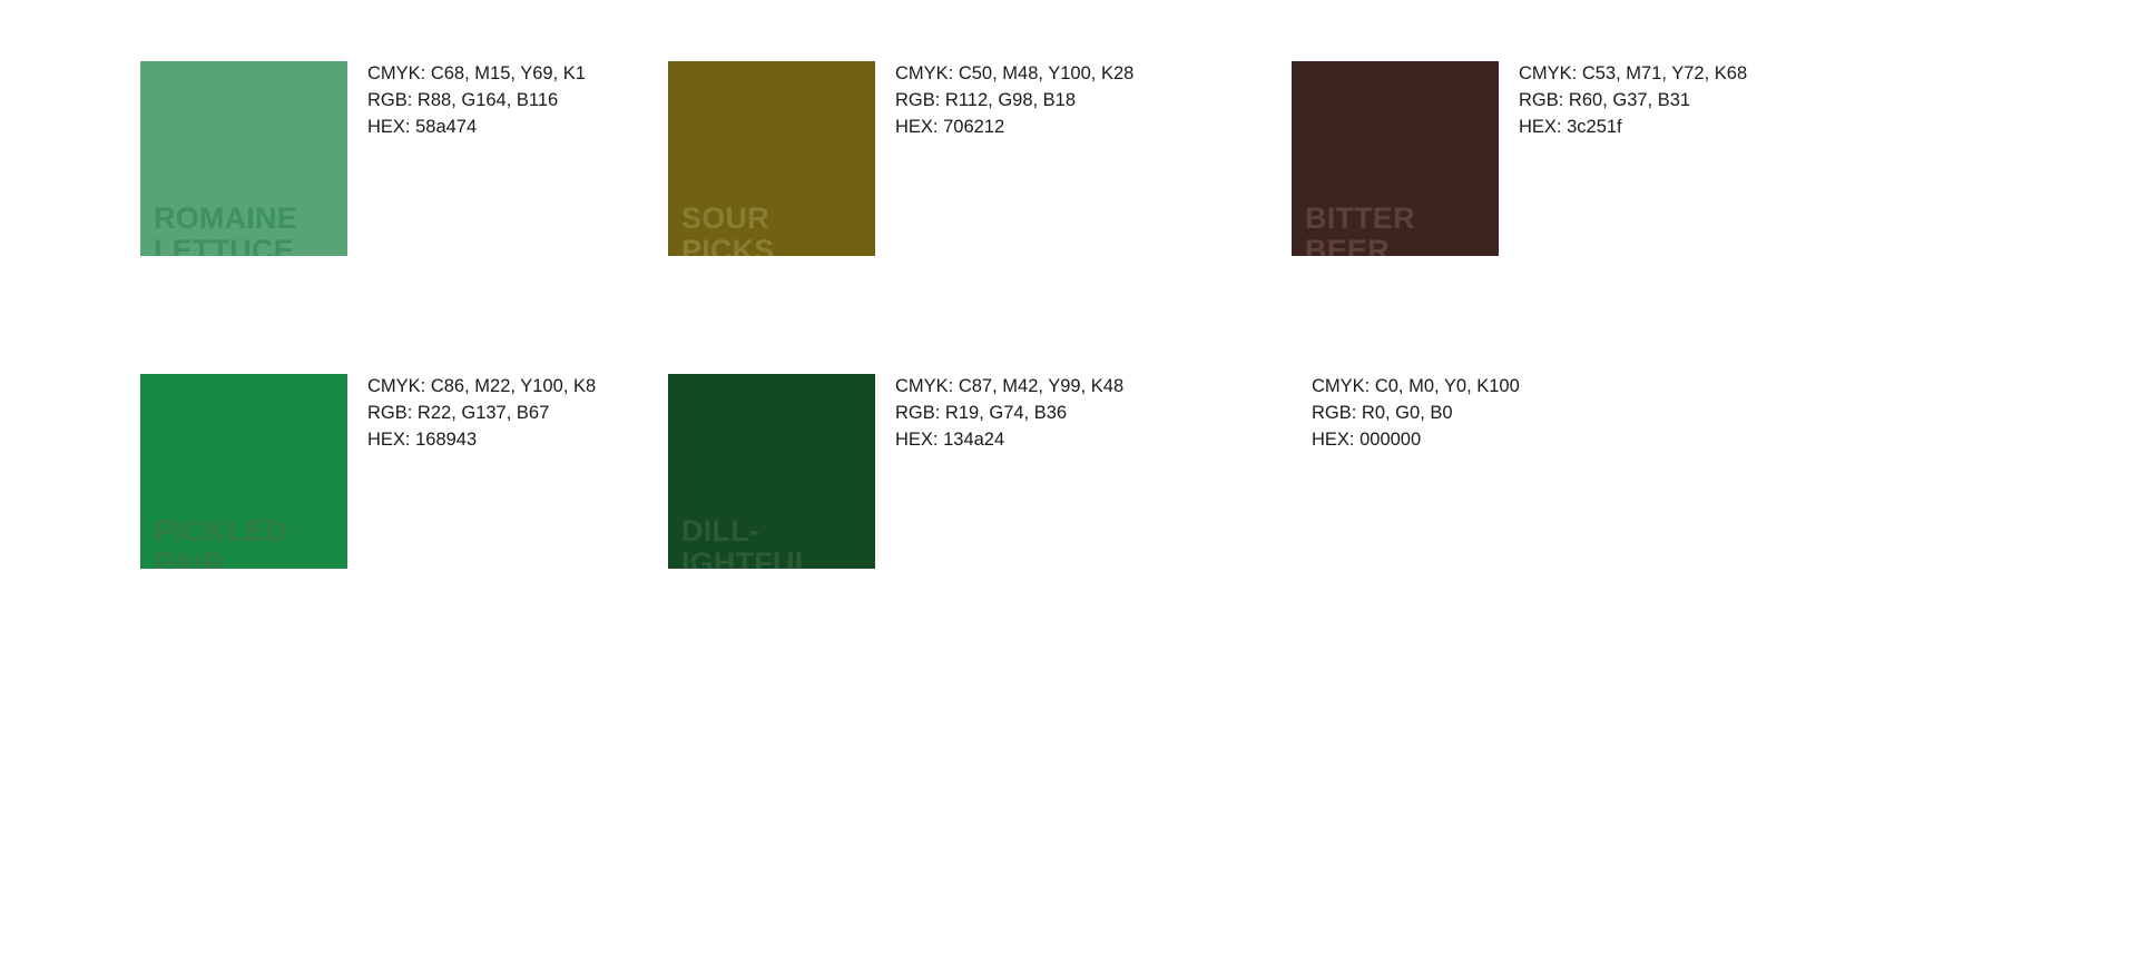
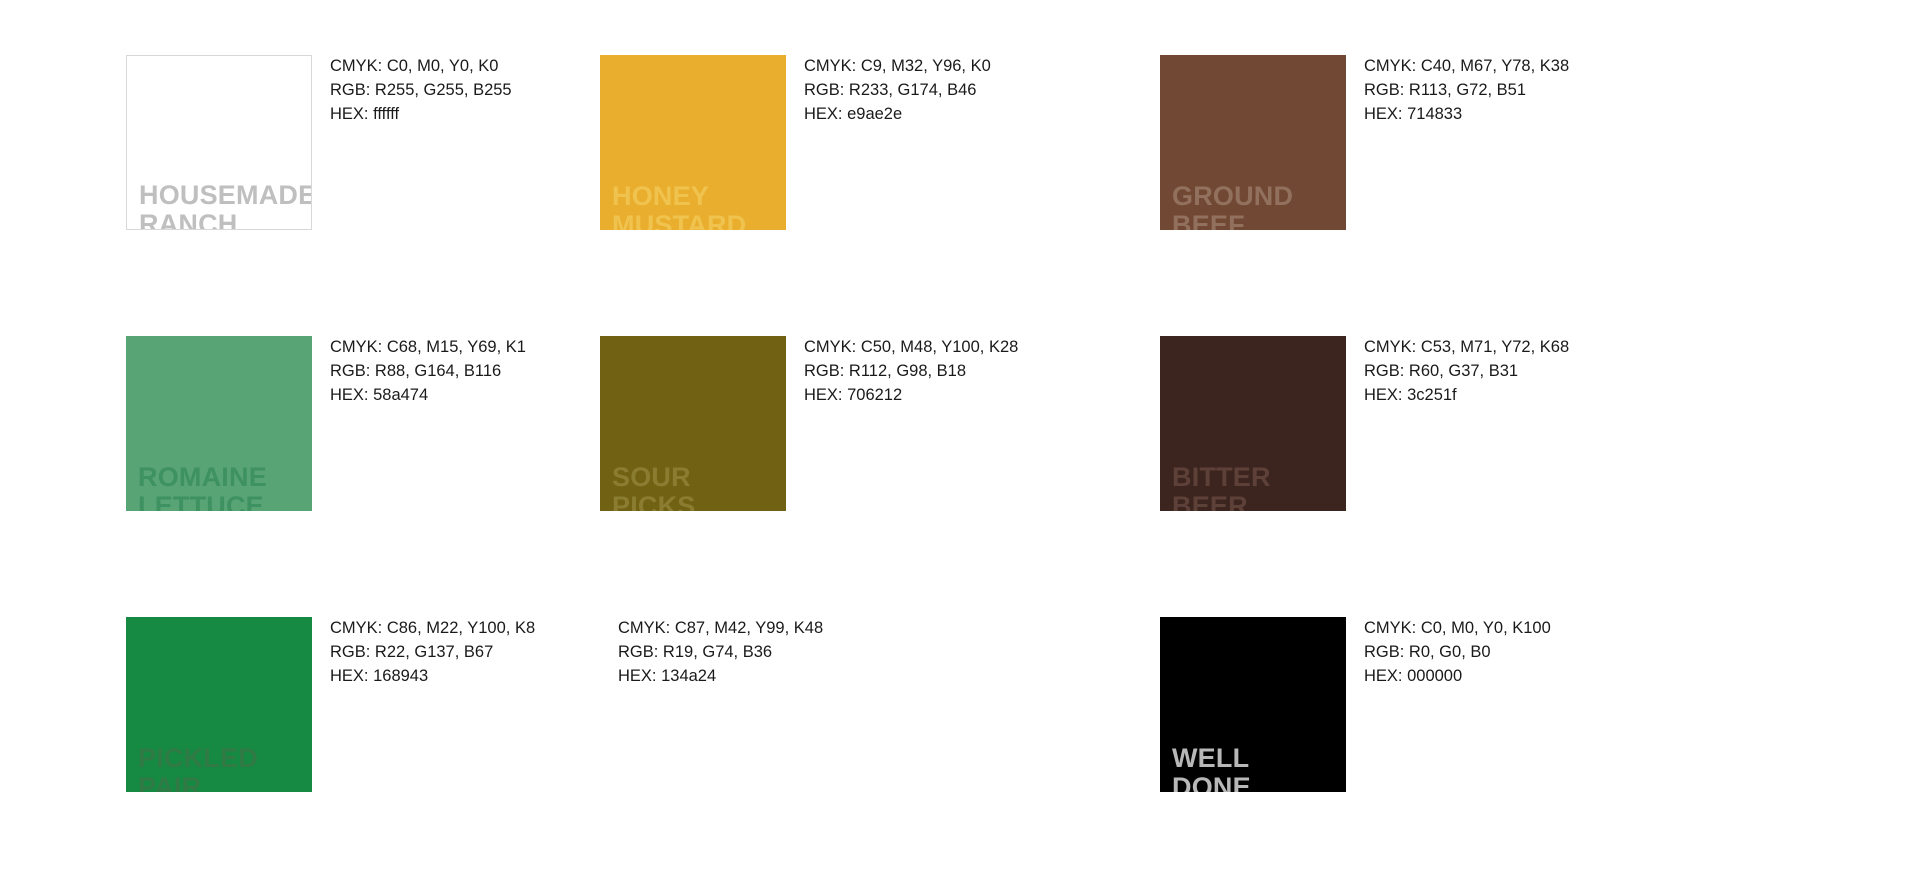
+ HOUSEMADE
+ RANCH
+ CMYK: C0, M0, Y0, K0
+ RGB: R255, G255, B255
+ HEX: ffffff
+ HONEY
+ MUSTARD
+ CMYK: C9, M32, Y96, K0
+ RGB: R233, G174, B46
+ HEX: e9ae2e
+ GROUND
+ BEEF
+ CMYK: C40, M67, Y78, K38
+ RGB: R113, G72, B51
+ HEX: 714833
  ROMAINE
  LETTUCE
  CMYK: C68, M15, Y69, K1
  RGB: R88, G164, B116
  HEX: 58a474
  SOUR
  PICKS
  CMYK: C50, M48, Y100, K28
  RGB: R112, G98, B18
  HEX: 706212
  BITTER
  BEER
  CMYK: C53, M71, Y72, K68
  RGB: R60, G37, B31
  HEX: 3c251f
  PICKLED
  PAIR
  CMYK: C86, M22, Y100, K8
  RGB: R22, G137, B67
  HEX: 168943
- DILL-
- IGHTFUL
  CMYK: C87, M42, Y99, K48
  RGB: R19, G74, B36
  HEX: 134a24
+ WELL
+ DONE
  CMYK: C0, M0, Y0, K100
  RGB: R0, G0, B0
  HEX: 000000
